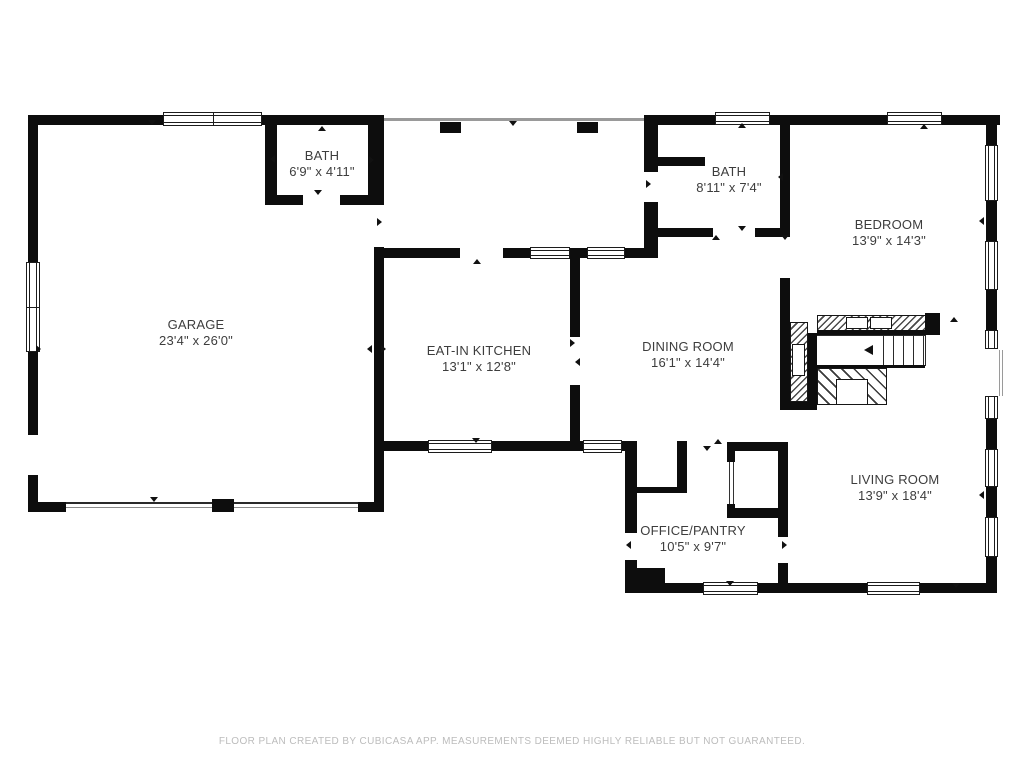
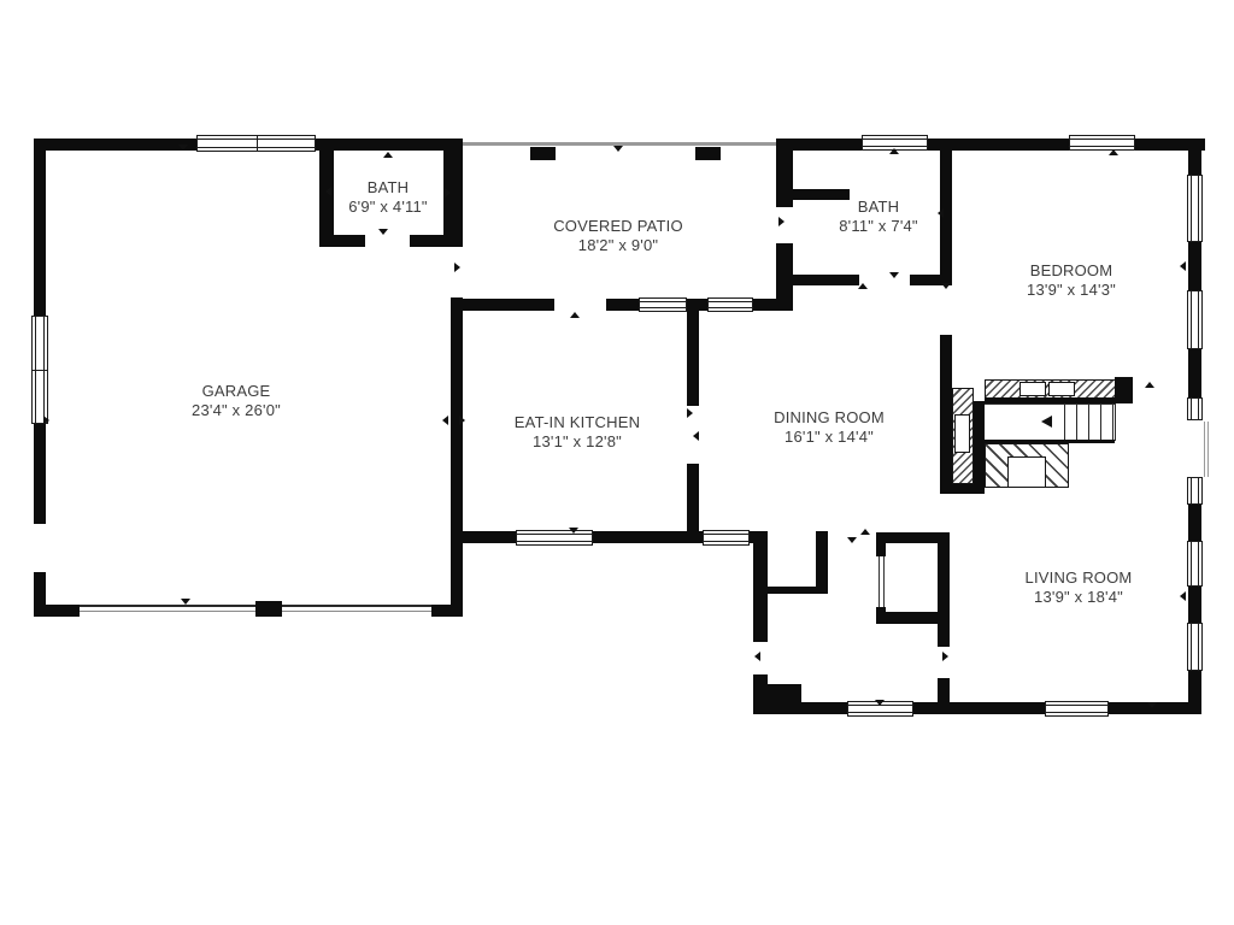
  BATH
  6'9" x 4'11"
+ COVERED PATIO
+ 18'2" x 9'0"
  BATH
  8'11" x 7'4"
  BEDROOM
  13'9" x 14'3"
  GARAGE
  23'4" x 26'0"
  EAT-IN KITCHEN
  13'1" x 12'8"
  DINING ROOM
  16'1" x 14'4"
  LIVING ROOM
  13'9" x 18'4"
- OFFICE/PANTRY
- 10'5" x 9'7"
- FLOOR PLAN CREATED BY CUBICASA APP. MEASUREMENTS DEEMED HIGHLY RELIABLE BUT NOT GUARANTEED.
